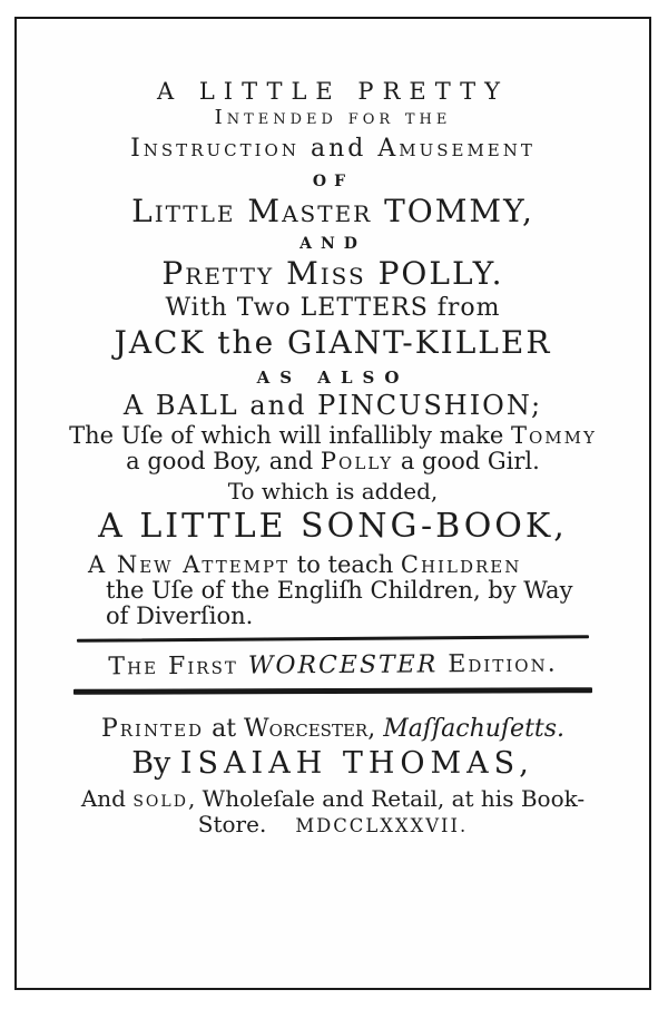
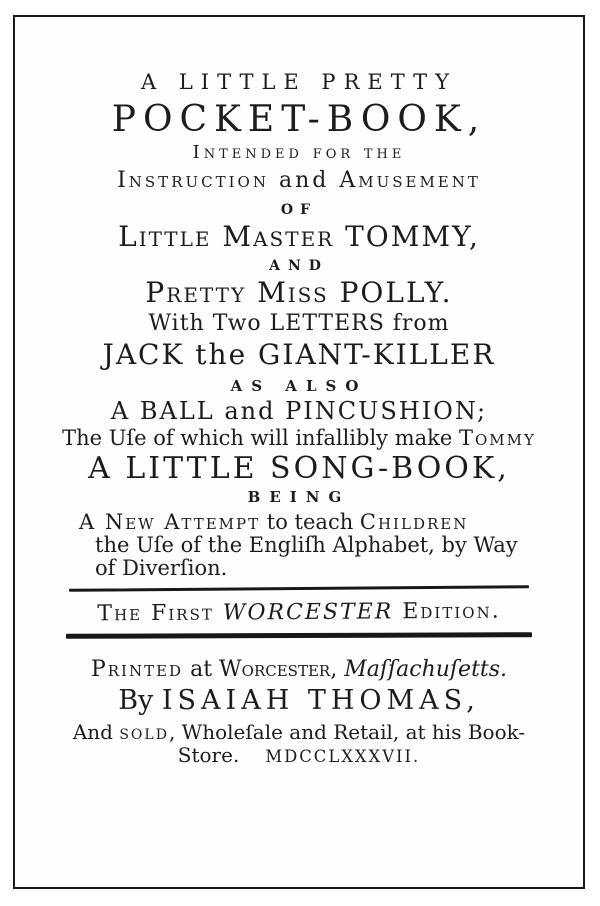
  A LITTLE PRETTY
+ POCKET-BOOK,
  Intended for the
  Instruction and Amusement
  OF
  Little Master TOMMY,
  AND
  Pretty Miss POLLY.
  With Two LETTERS from
  JACK the GIANT-KILLER
  AS ALSO
  A BALL and PINCUSHION;
  The Uſe of which will infallibly make Tommy
- a good Boy, and Polly a good Girl.
- To which is added,
  A LITTLE SONG-BOOK,
+ BEING
  A New Attempt to teach Children
- the Uſe of the Engliſh Children, by Way
+ the Uſe of the Engliſh Alphabet, by Way
  of Diverſion.
  The First WORCESTER Edition.
  Printed at Worcester, Maſſachuſetts.
  By ISAIAH THOMAS,
  And sold, Wholeſale and Retail, at his Book-
  Store. MDCCLXXXVII.
